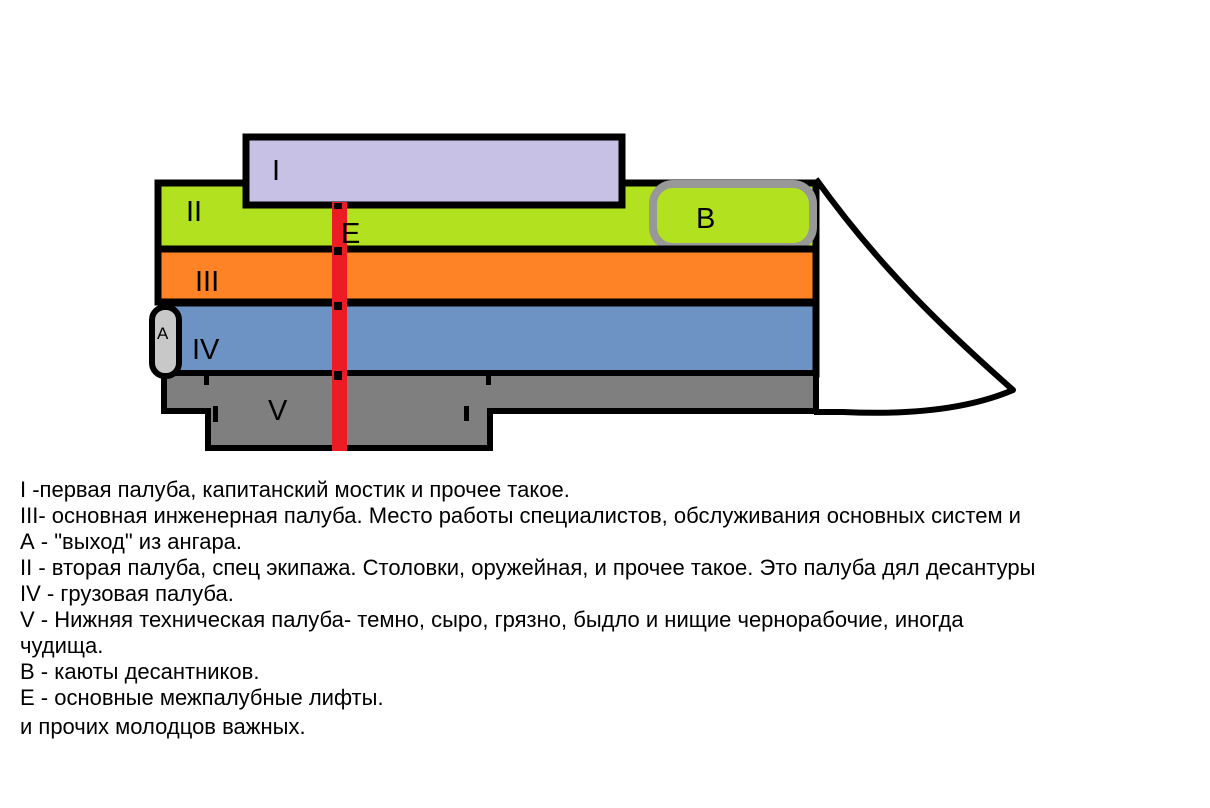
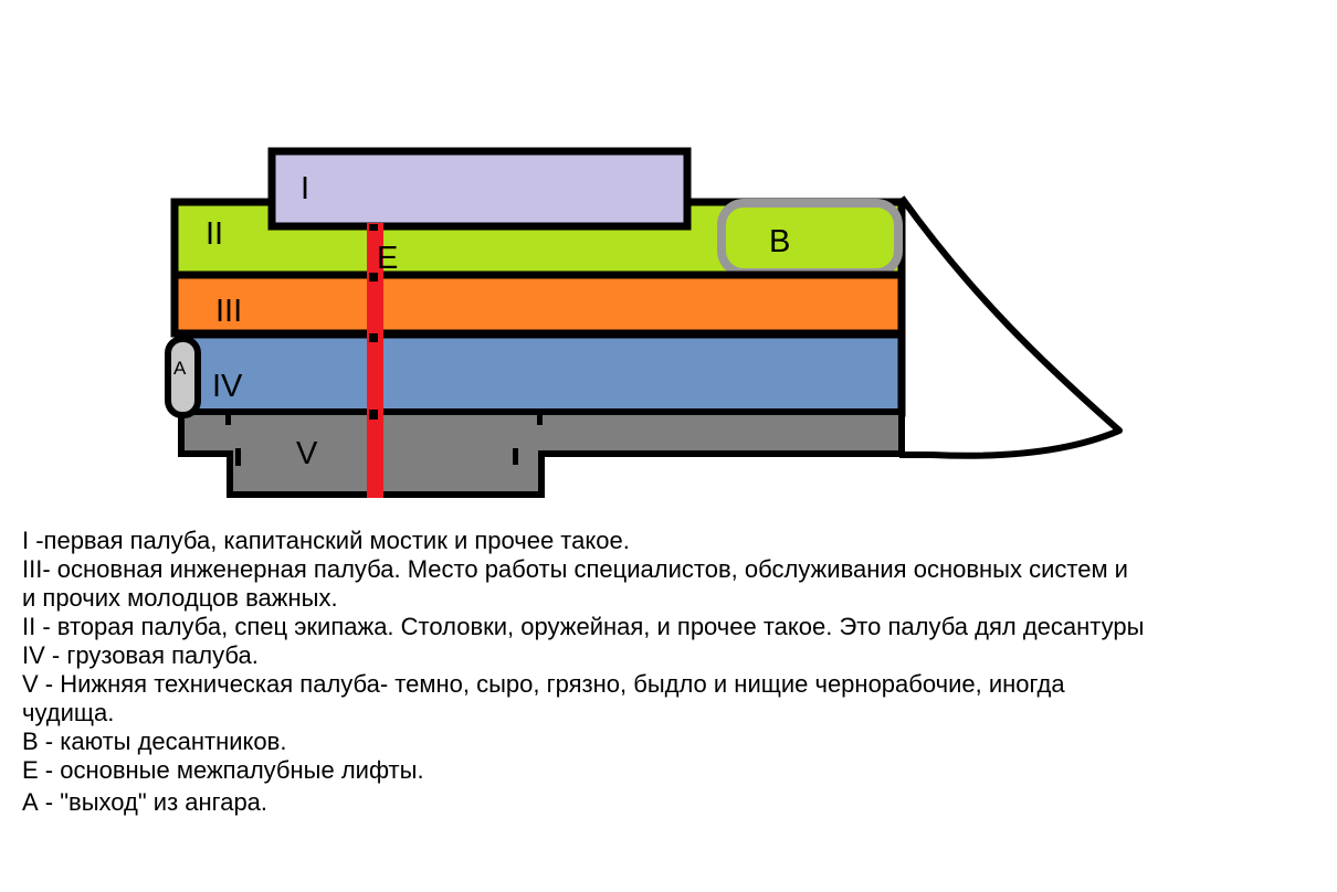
  I
  II
  E
  B
  III
  IV
  A
  V
  I -первая палуба, капитанский мостик и прочее такое.
  III- основная инженерная палуба. Место работы специалистов, обслуживания основных систем и
- А - "выход" из ангара.
+ и прочих молодцов важных.
  II - вторая палуба, спец экипажа. Столовки, оружейная, и прочее такое. Это палуба дял десантуры
  IV - грузовая палуба.
  V - Нижняя техническая палуба- темно, сыро, грязно, быдло и нищие чернорабочие, иногда
  чудища.
  В - каюты десантников.
  Е - основные межпалубные лифты.
- и прочих молодцов важных.
+ А - "выход" из ангара.
